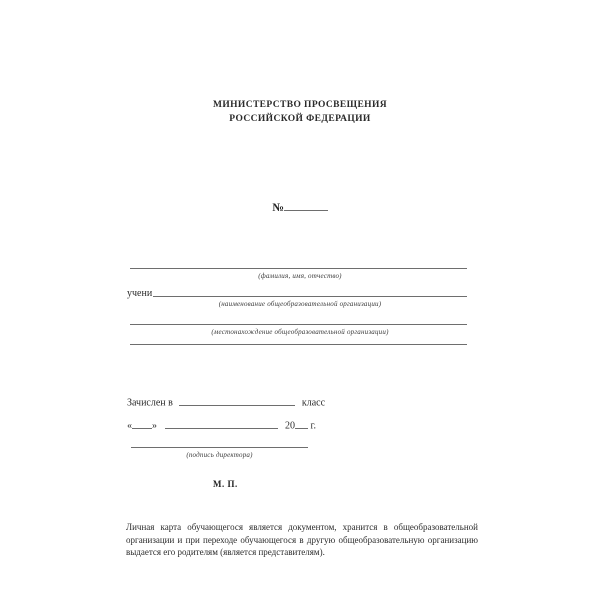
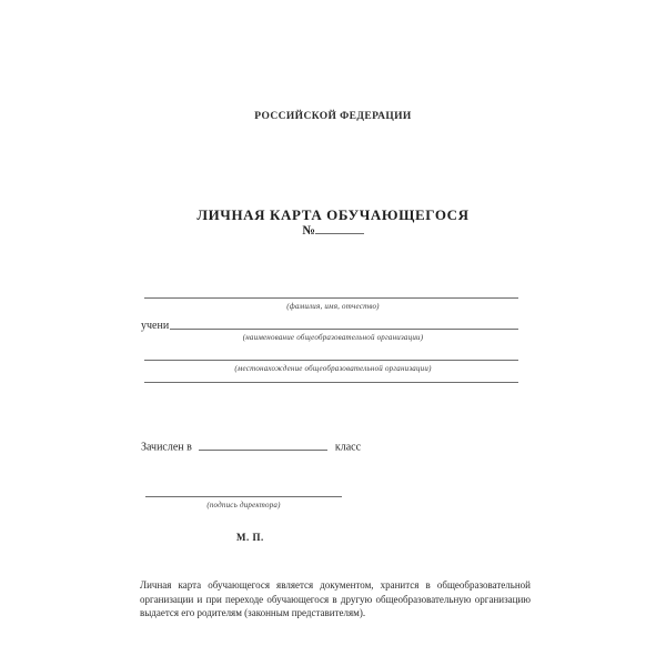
- МИНИСТЕРСТВО ПРОСВЕЩЕНИЯ
  РОССИЙСКОЙ ФЕДЕРАЦИИ
+ ЛИЧНАЯ КАРТА ОБУЧАЮЩЕГОСЯ
  №
  (фамилия, имя, отчество)
  учени
  (наименование общеобразовательной организации)
  (местонахождение общеобразовательной организации)
  Зачислен в класс
- « » 20 г.
  (подпись директора)
  М. П.
- Личная карта обучающегося является документом, хранится в общеобразовательной организации и при переходе обучающегося в другую общеобразовательную организацию выдается его родителям (является представителям).
+ Личная карта обучающегося является документом, хранится в общеобразовательной организации и при переходе обучающегося в другую общеобразовательную организацию выдается его родителям (законным представителям).
